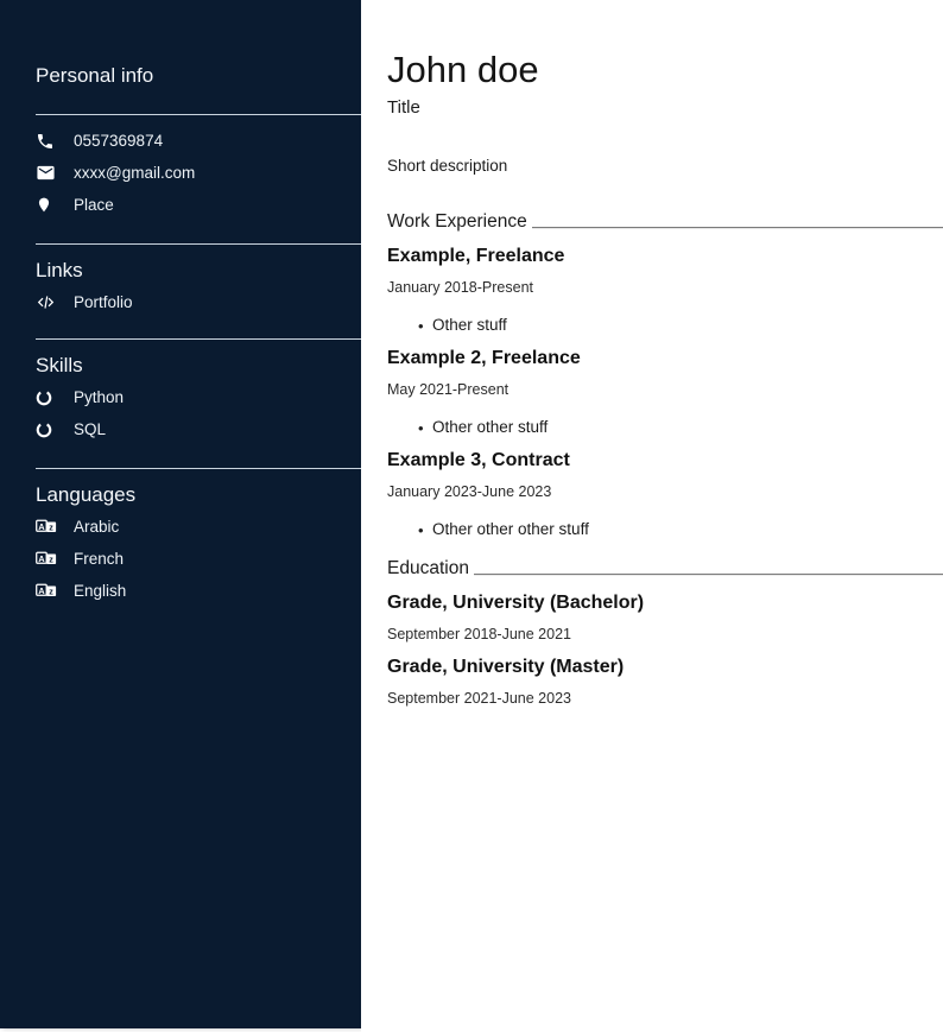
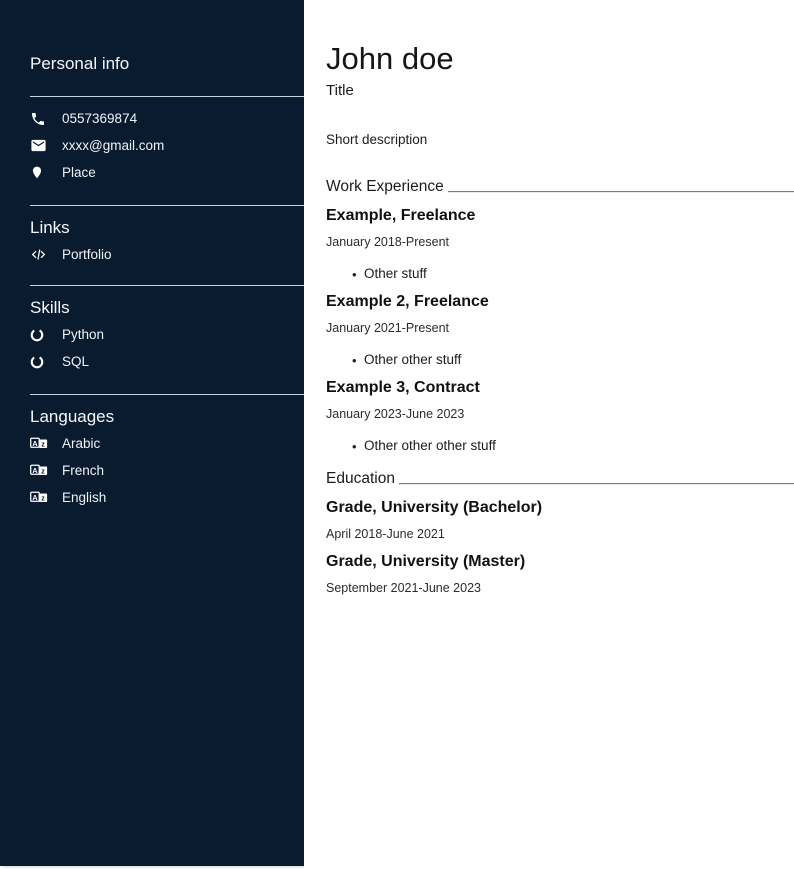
  Personal info
  0557369874
  xxxx@gmail.com
  Place
  Links
  Portfolio
  Skills
  Python
  SQL
  Languages
  z
  A
  Arabic
  z
  A
  French
  z
  A
  English
  John doe
  Title
  Short description
  Work Experience
  Example, Freelance
  January 2018-Present
  Other stuff
  Example 2, Freelance
- May 2021-Present
+ January 2021-Present
  Other other stuff
  Example 3, Contract
  January 2023-June 2023
  Other other other stuff
  Education
  Grade, University (Bachelor)
- September 2018-June 2021
+ April 2018-June 2021
  Grade, University (Master)
  September 2021-June 2023
